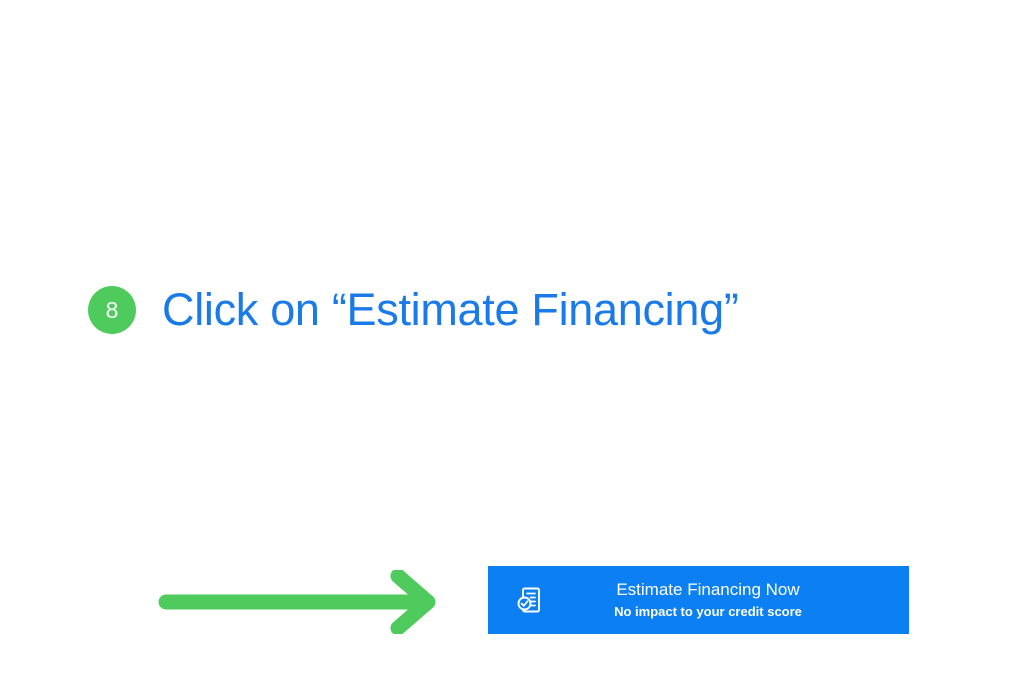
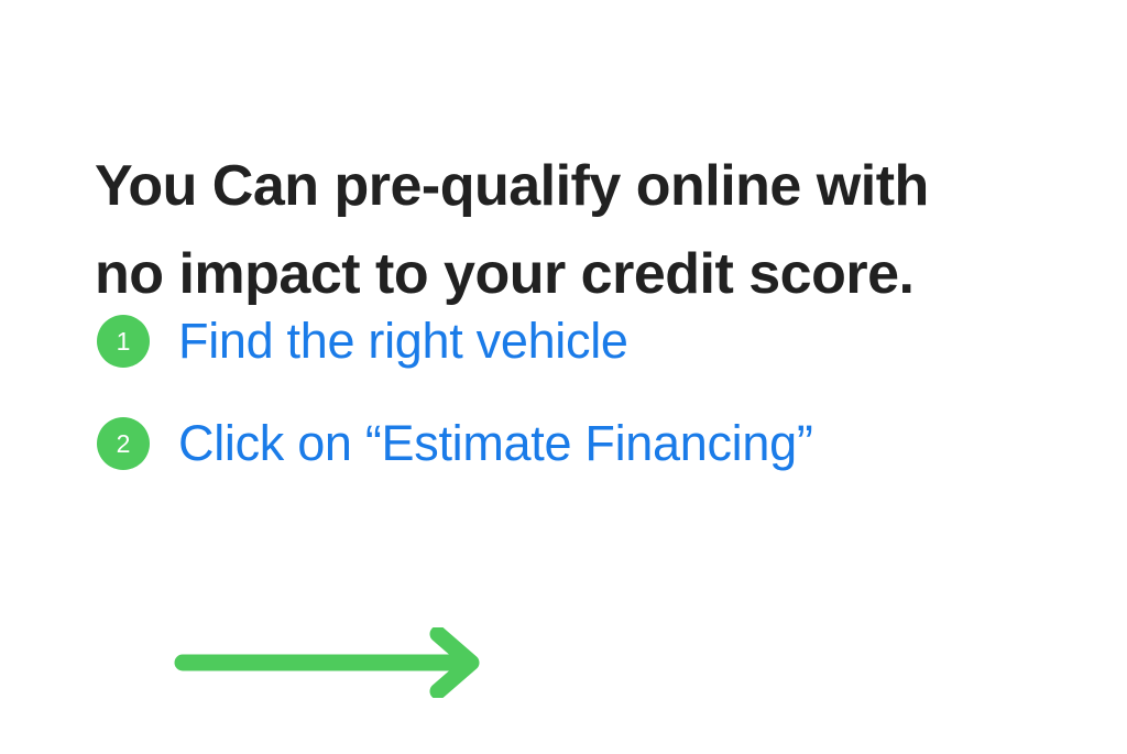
+ You Can pre-qualify online with
+ no impact to your credit score.
+ 1
+ Find the right vehicle
- 8
+ 2
  Click on “Estimate Financing”
- Estimate Financing Now
- No impact to your credit score
